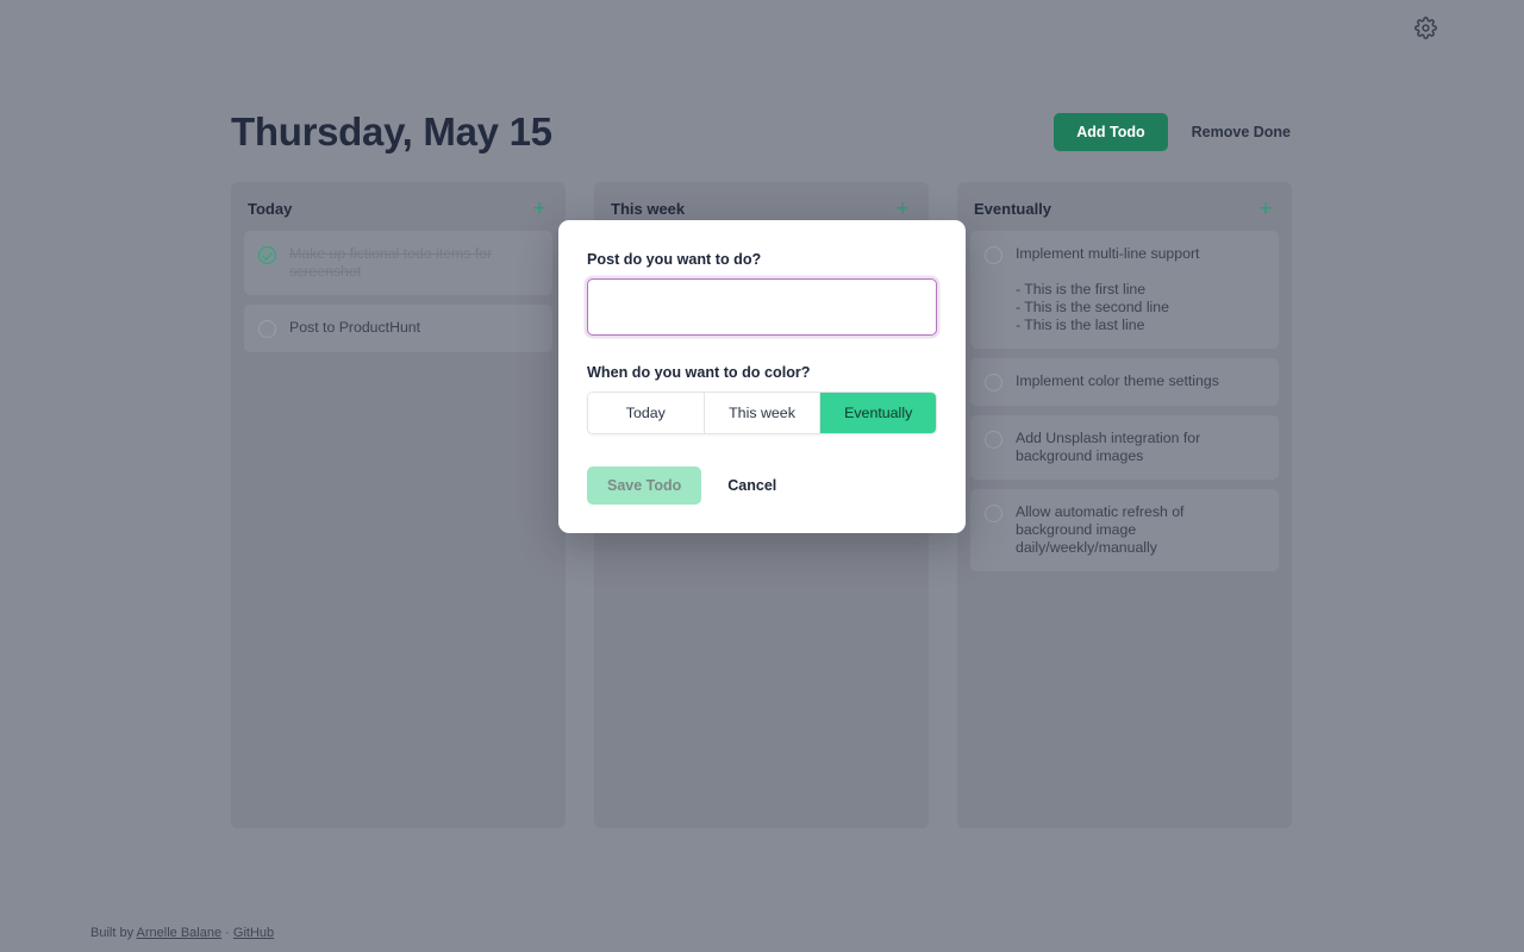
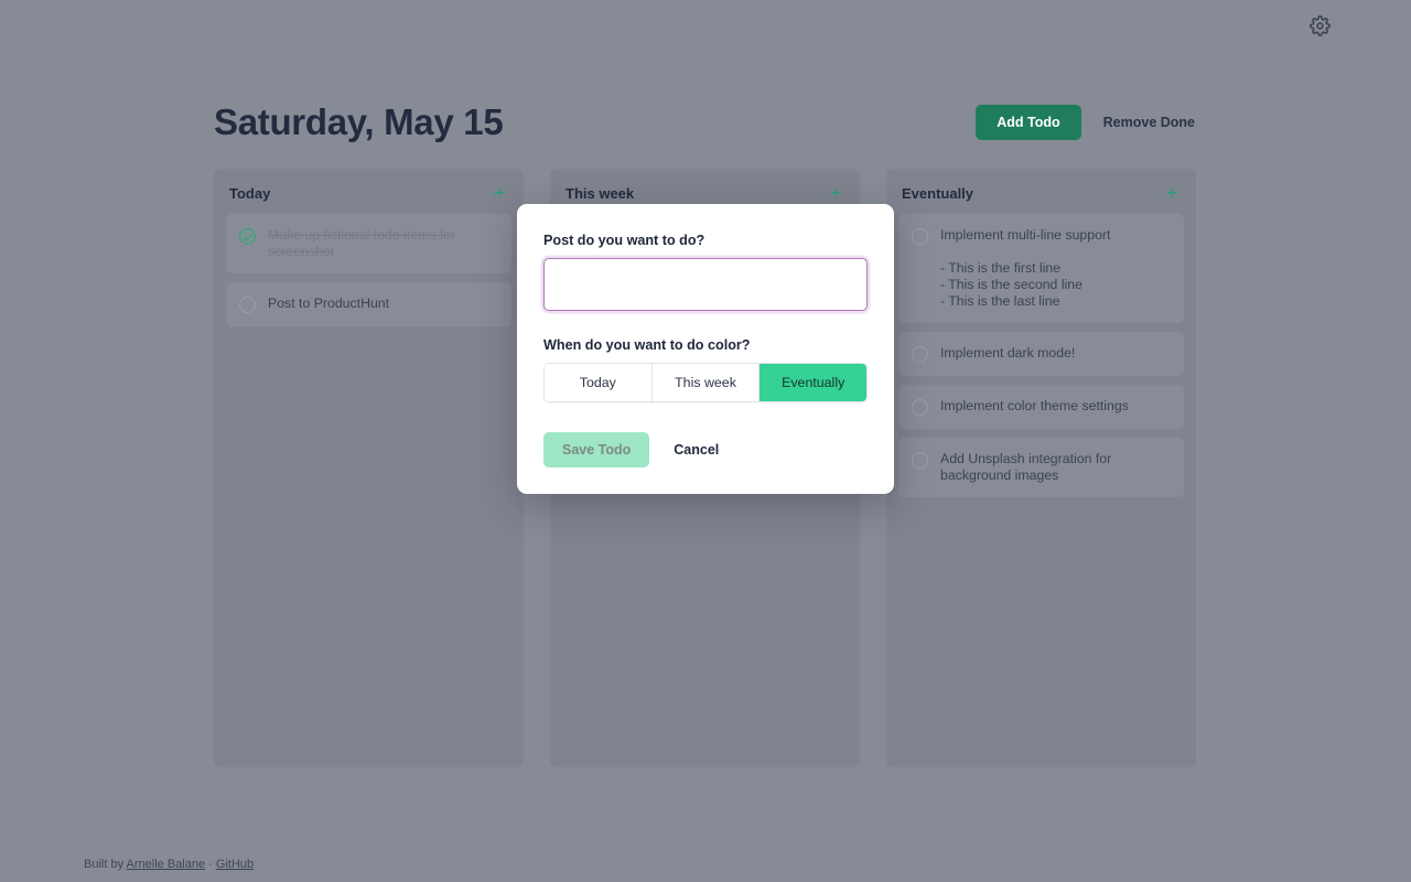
- Thursday, May 15
+ Saturday, May 15
  Add Todo
  Remove Done
  Today
  +
  Post to ProductHunt
  This week
  +
  Eventually
  +
  Implement multi-line support
  - This is the first line
  - This is the second line
  - This is the last line
+ Implement dark mode!
  Implement color theme settings
  Add Unsplash integration for background images
- Allow automatic refresh of background image daily/weekly/manually
  Built by Arnelle Balane · GitHub
  Post do you want to do?
  When do you want to do color?
  Today
  This week
  Eventually
  Save Todo
  Cancel
